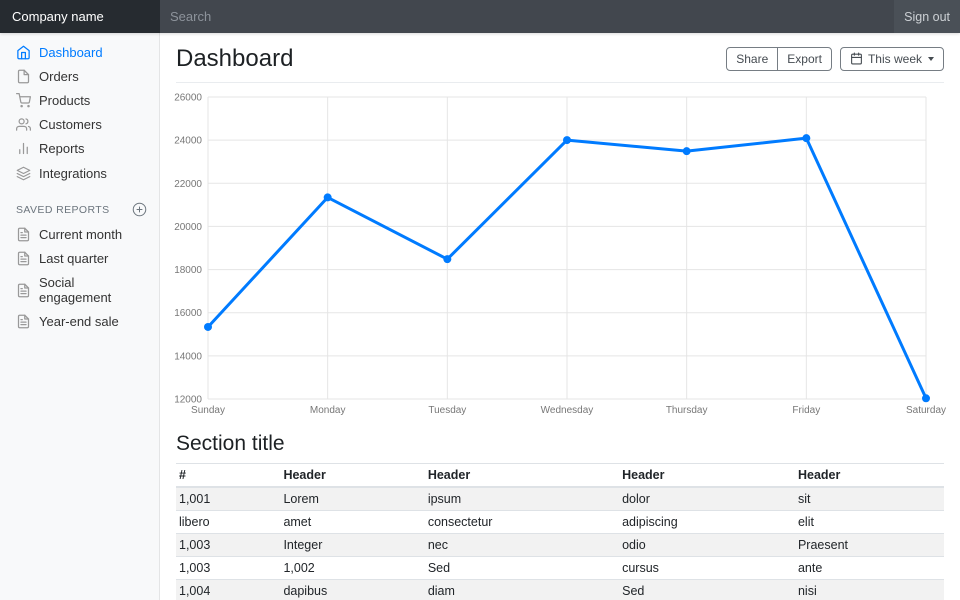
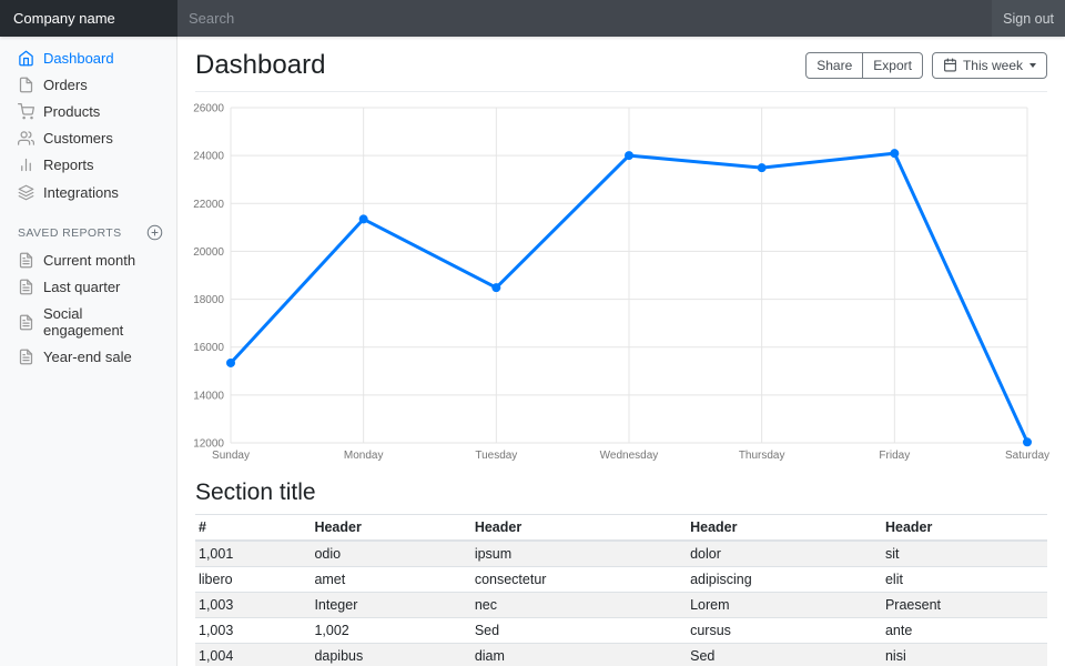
  Company name
  Search
  Sign out
  Dashboard
  Orders
  Products
  Customers
  Reports
  Integrations
  SAVED REPORTS
  Current month
  Last quarter
  Social engagement
  Year-end sale
  Dashboard
  Share
  Export
  This week
  12000
  14000
  16000
  18000
  20000
  22000
  24000
  26000
  Sunday
  Monday
  Tuesday
  Wednesday
  Thursday
  Friday
  Saturday
  Section title
  #	Header	Header	Header	Header
- 1,001	Lorem	ipsum	dolor	sit
+ 1,001	odio	ipsum	dolor	sit
  libero	amet	consectetur	adipiscing	elit
- 1,003	Integer	nec	odio	Praesent
+ 1,003	Integer	nec	Lorem	Praesent
  1,003	1,002	Sed	cursus	ante
  1,004	dapibus	diam	Sed	nisi
